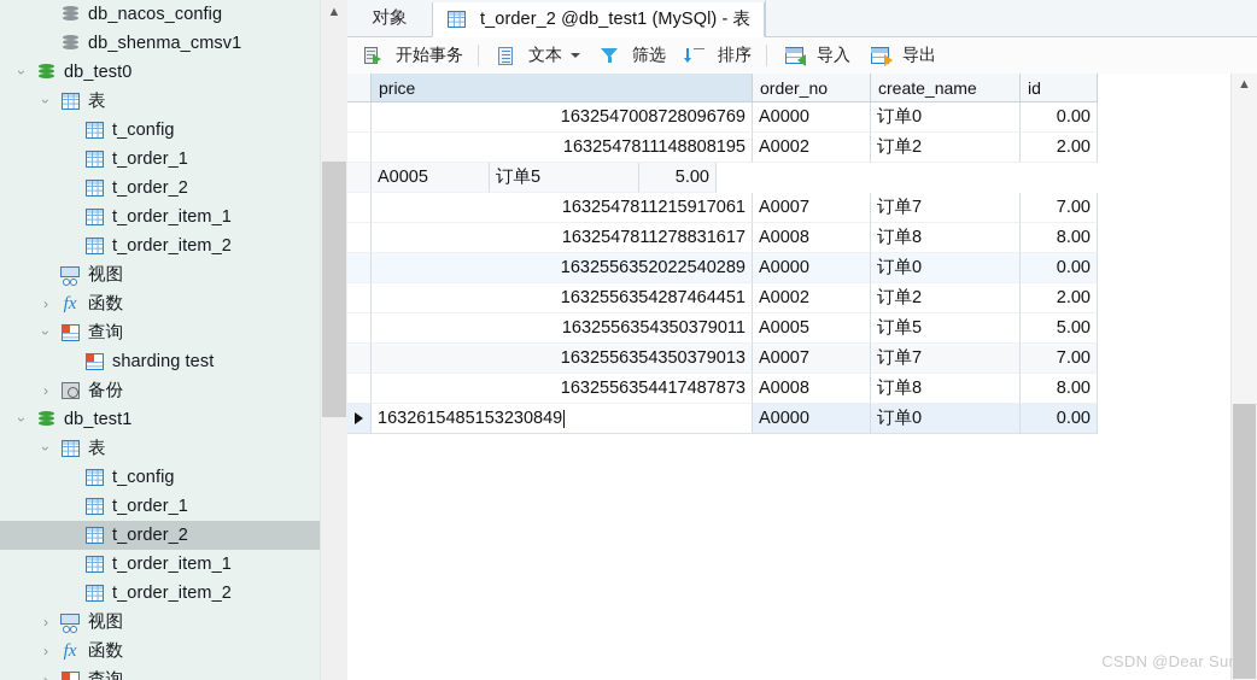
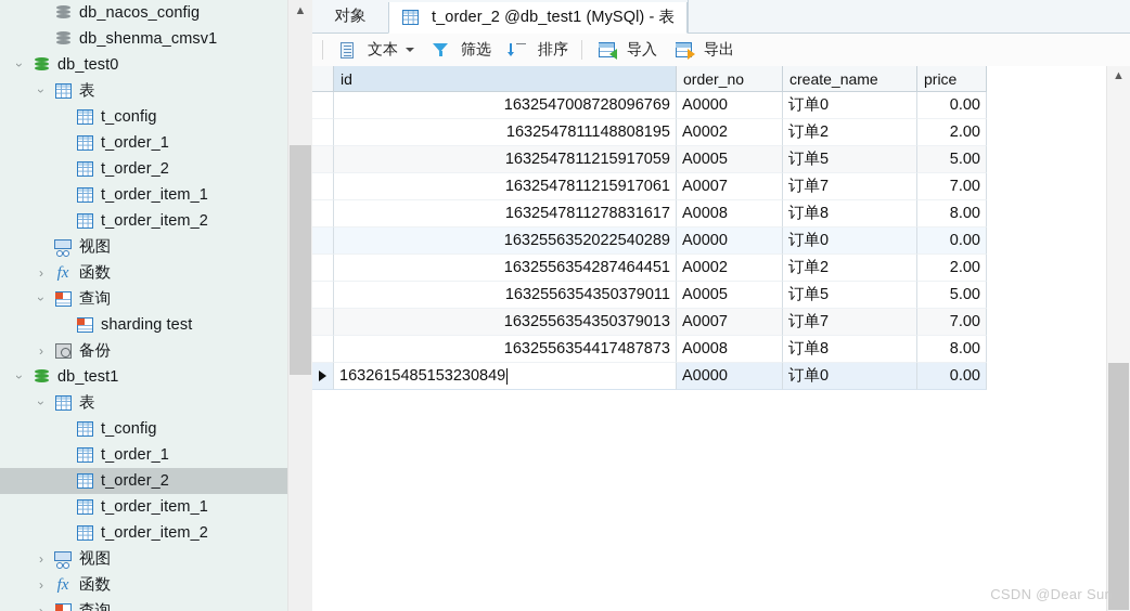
  db_nacos_config
  db_shenma_cmsv1
  db_test0
  表
  t_config
  t_order_1
  t_order_2
  t_order_item_1
  t_order_item_2
  视图
  ›
  fx
  函数
  查询
  sharding test
  ›
  备份
  db_test1
  表
  t_config
  t_order_1
  t_order_2
  t_order_item_1
  t_order_item_2
  ›
  视图
  ›
  fx
  函数
  ▲
  对象
  t_order_2 @db_test1 (MySQl) - 表
- 开始事务
  文本
  筛选
  排序
  导入
  导出
- price
+ id
  order_no
  create_name
- id
+ price
  1632547008728096769
  A0000
  订单0
  0.00
  1632547811148808195
  A0002
  订单2
  2.00
+ 1632547811215917059
  A0005
  订单5
  5.00
  1632547811215917061
  A0007
  订单7
  7.00
  1632547811278831617
  A0008
  订单8
  8.00
  1632556352022540289
  A0000
  订单0
  0.00
  1632556354287464451
  A0002
  订单2
  2.00
  1632556354350379011
  A0005
  订单5
  5.00
  1632556354350379013
  A0007
  订单7
  7.00
  1632556354417487873
  A0008
  订单8
  8.00
  1632615485153230849
  A0000
  订单0
  0.00
  ▲
  CSDN @Dear Sun
